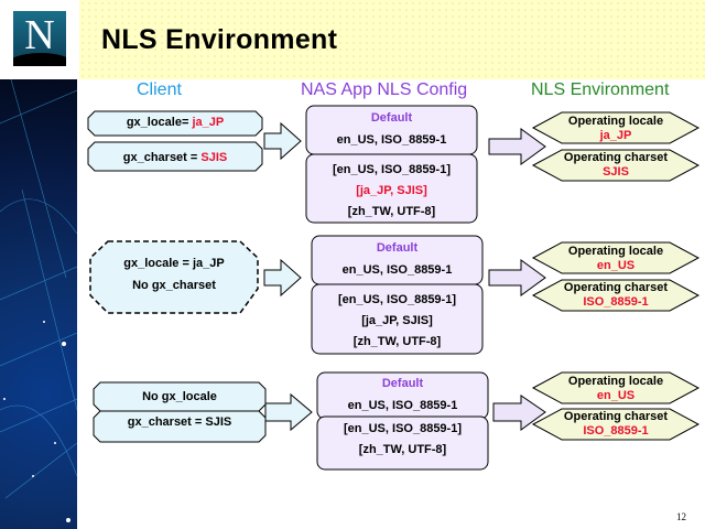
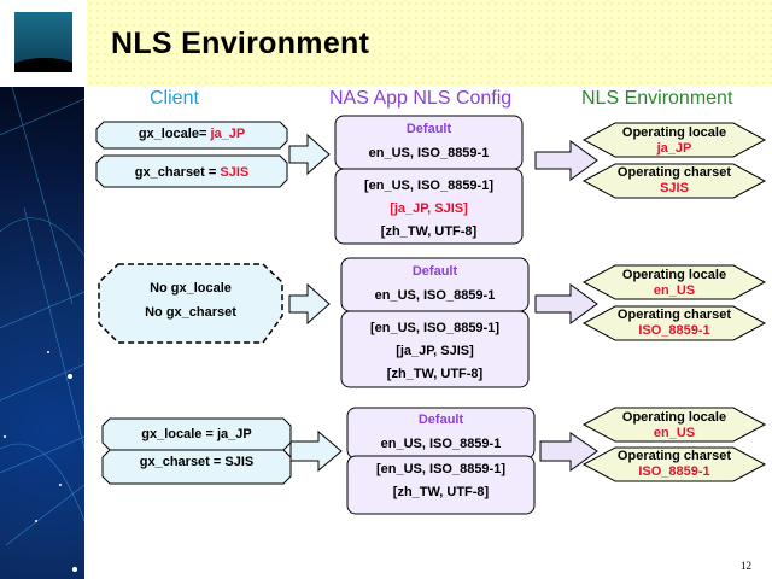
- N
  NLS Environment
  Client
  NAS App NLS Config
  NLS Environment
  gx_locale= ja_JP
  gx_charset = SJIS
  Default
  en_US, ISO_8859-1
  [en_US, ISO_8859-1]
  [ja_JP, SJIS]
  [zh_TW, UTF-8]
  Operating locale
  ja_JP
  Operating charset
  SJIS
- gx_locale = ja_JP
+ No gx_locale
  No gx_charset
  Default
  en_US, ISO_8859-1
  [en_US, ISO_8859-1]
  [ja_JP, SJIS]
  [zh_TW, UTF-8]
  Operating locale
  en_US
  Operating charset
  ISO_8859-1
- No gx_locale
+ gx_locale = ja_JP
  gx_charset = SJIS
  Default
  en_US, ISO_8859-1
  [en_US, ISO_8859-1]
  [zh_TW, UTF-8]
  Operating locale
  en_US
  Operating charset
  ISO_8859-1
  12
